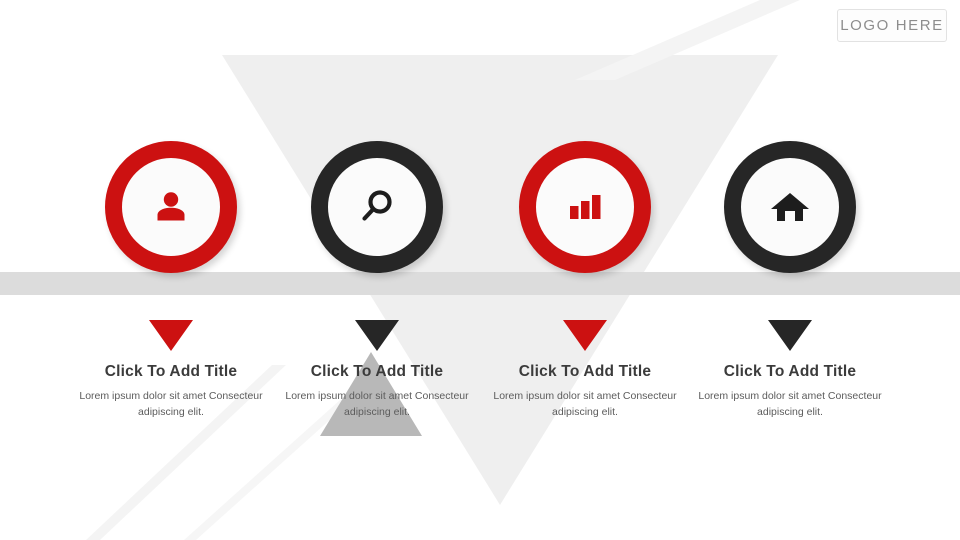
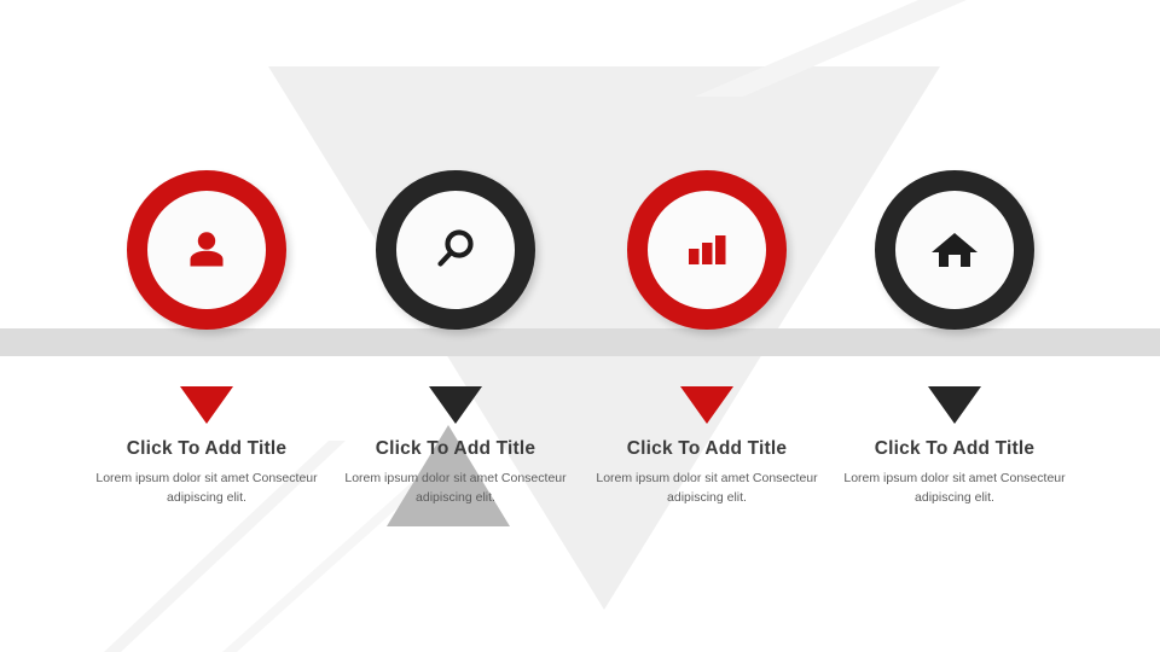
- LOGO HERE
  Click To Add Title
  Lorem ipsum dolor sit amet Consecteur adipiscing elit.
  Click To Add Title
  Lorem ipsum dolor sit amet Consecteur adipiscing elit.
  Click To Add Title
  Lorem ipsum dolor sit amet Consecteur adipiscing elit.
  Click To Add Title
  Lorem ipsum dolor sit amet Consecteur adipiscing elit.
